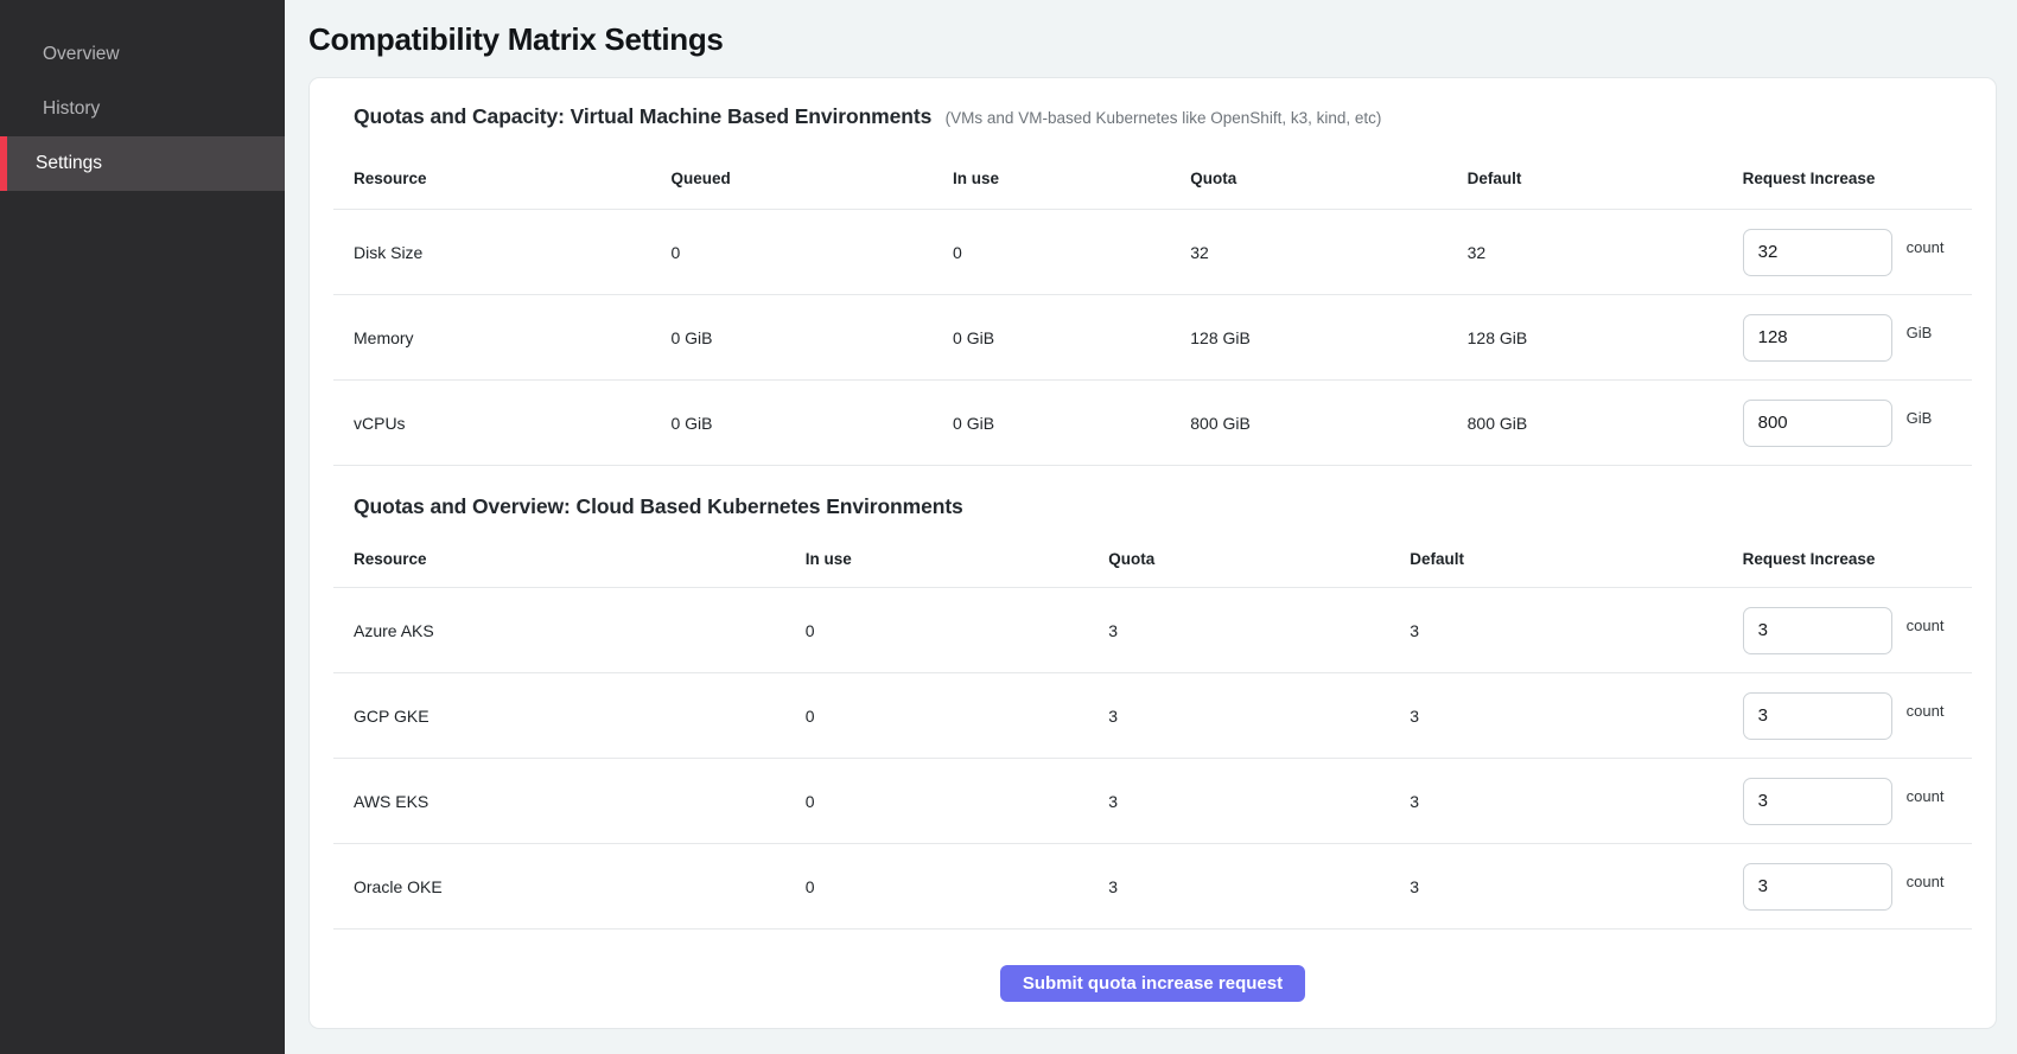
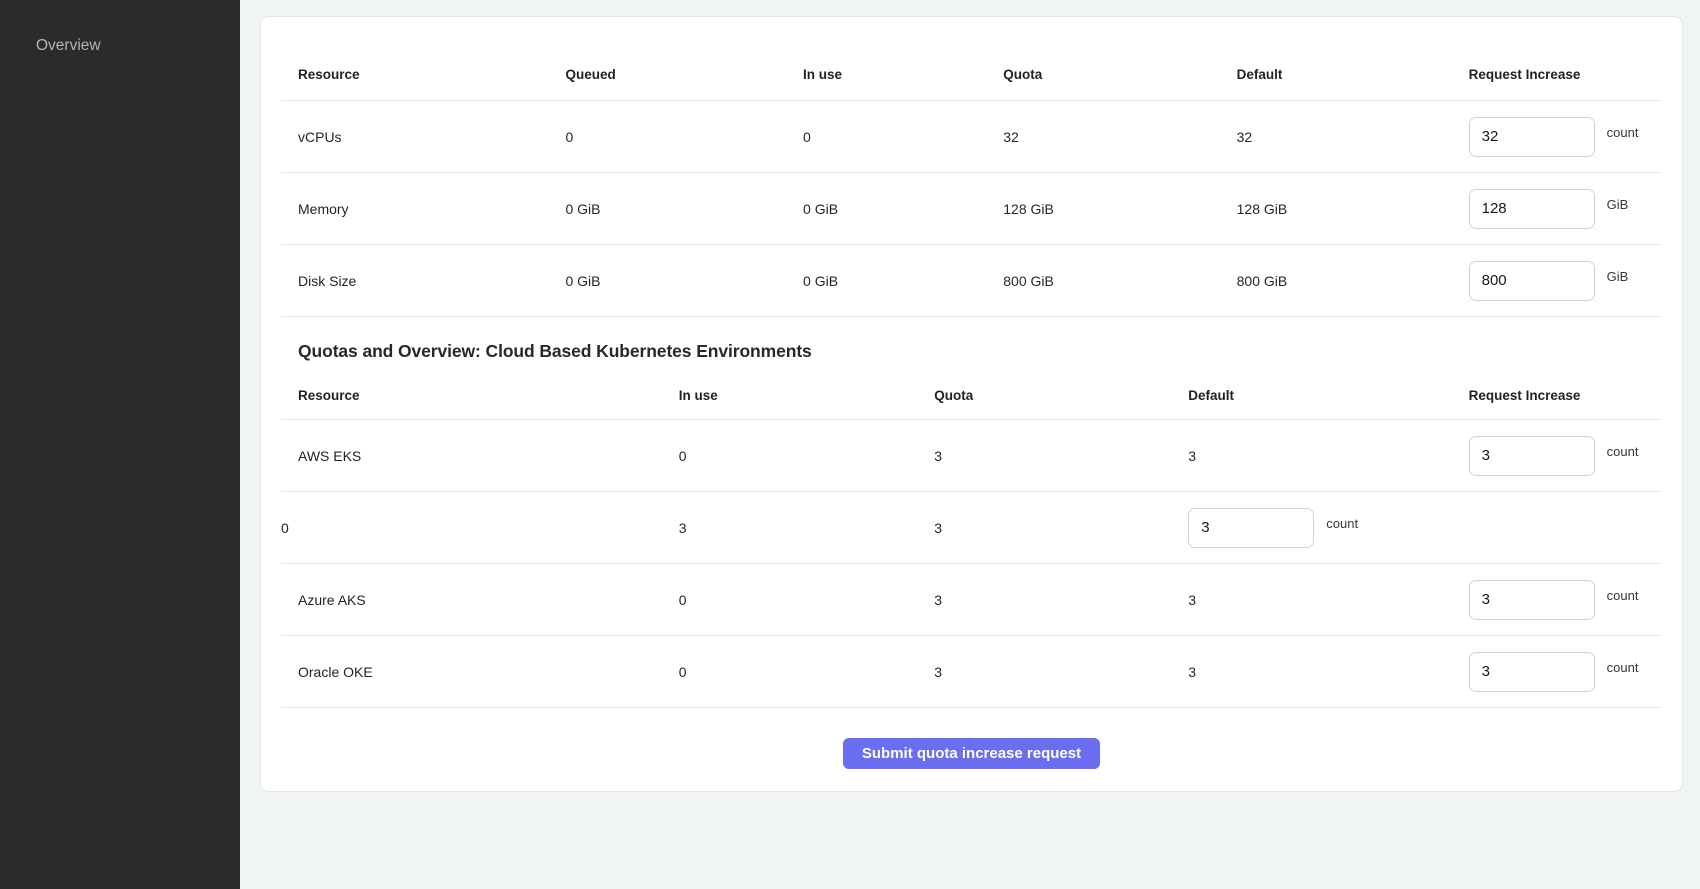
  Overview
- History
- Settings
- Compatibility Matrix Settings
- Quotas and Capacity: Virtual Machine Based Environments (VMs and VM-based Kubernetes like OpenShift, k3, kind, etc)
  Resource
  Queued
  In use
  Quota
  Default
  Request Increase
- Disk Size
+ vCPUs
  0
  0
  32
  32
  32
  count
  Memory
  0 GiB
  0 GiB
  128 GiB
  128 GiB
  128
  GiB
- vCPUs
+ Disk Size
  0 GiB
  0 GiB
  800 GiB
  800 GiB
  800
  GiB
  Quotas and Overview: Cloud Based Kubernetes Environments
  Resource
  In use
  Quota
  Default
  Request Increase
- Azure AKS
+ AWS EKS
  0
  3
  3
  3
  count
- GCP GKE
  0
  3
  3
  3
  count
- AWS EKS
+ Azure AKS
  0
  3
  3
  3
  count
  Oracle OKE
  0
  3
  3
  3
  count
  Submit quota increase request
